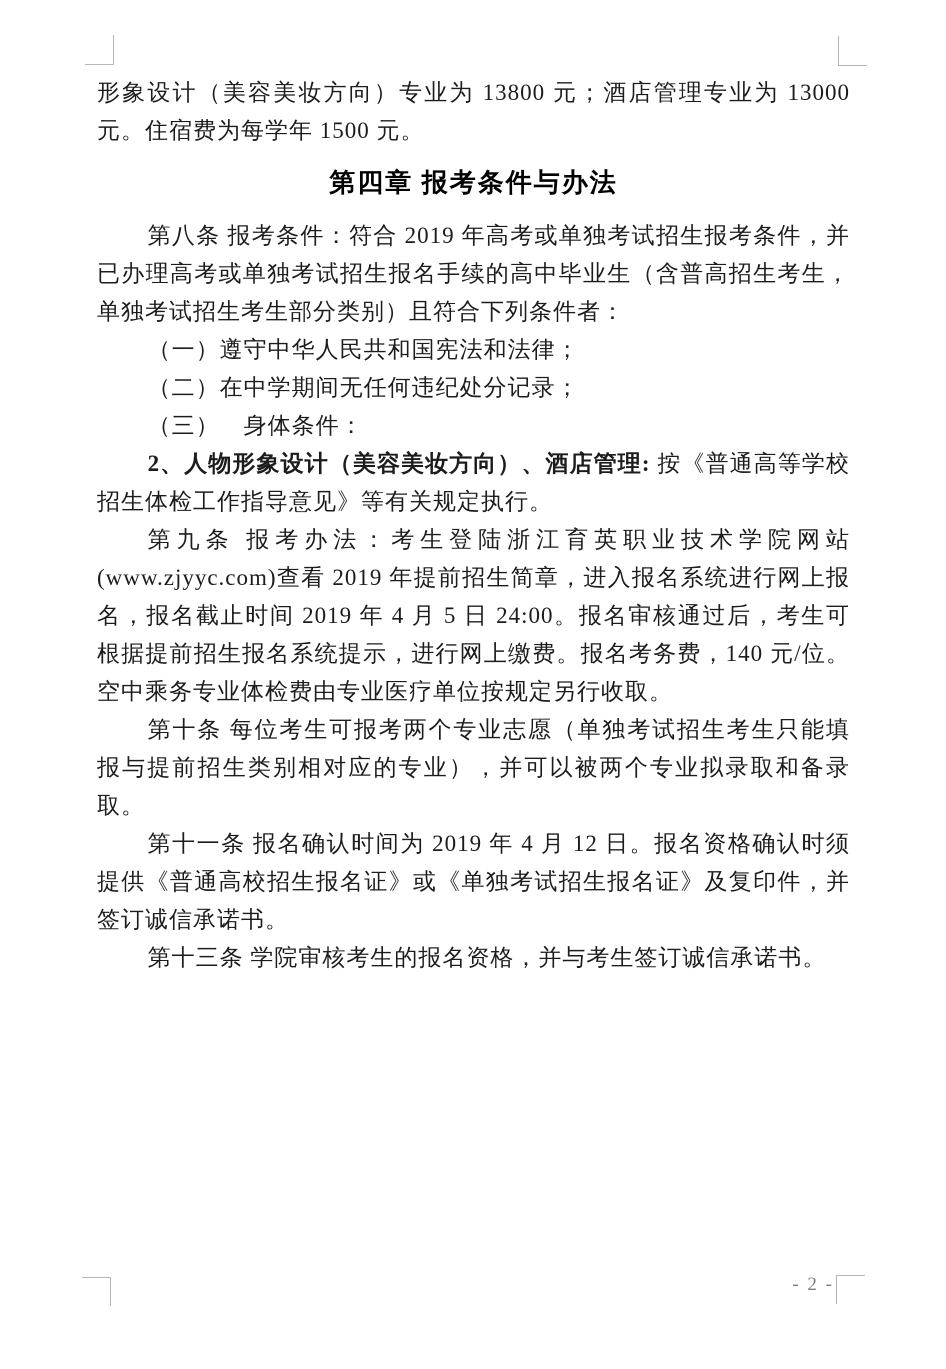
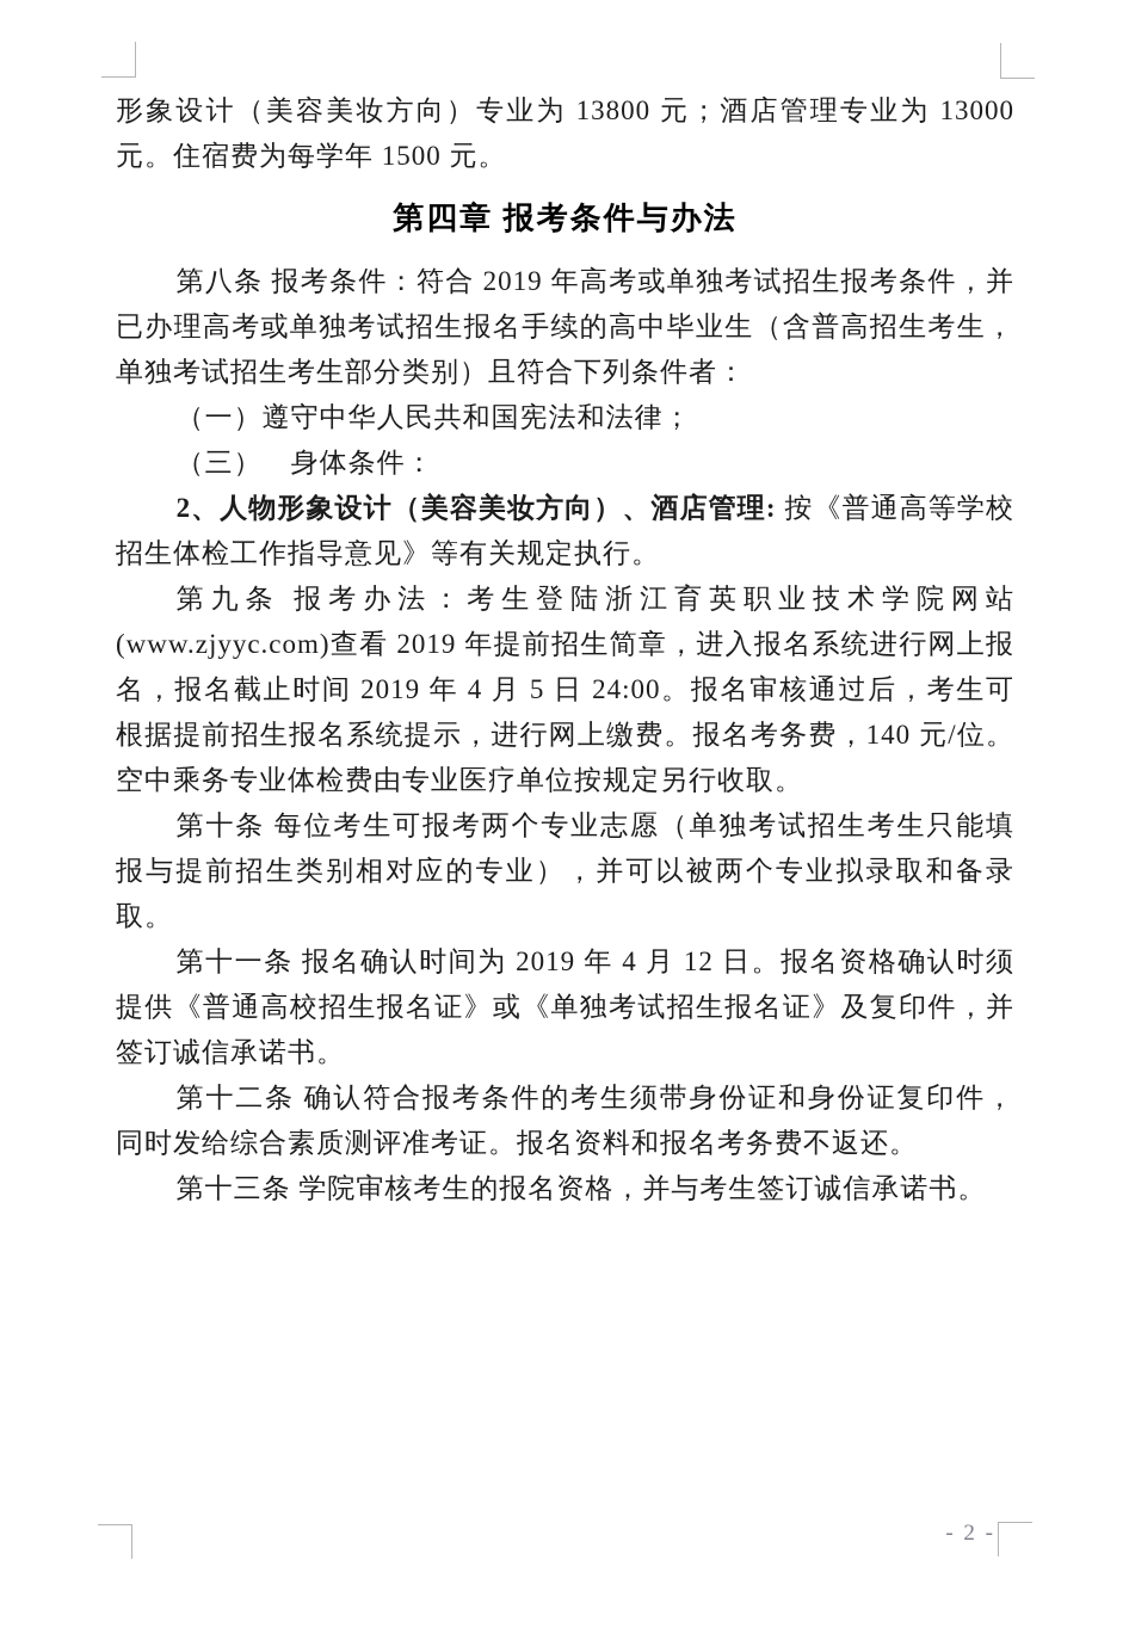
  形象设计（美容美妆方向）专业为 13800 元；酒店管理专业为 13000 元。住宿费为每学年 1500 元。
  第四章 报考条件与办法
  第八条 报考条件：符合 2019 年高考或单独考试招生报考条件，并已办理高考或单独考试招生报名手续的高中毕业生（含普高招生考生，单独考试招生考生部分类别）且符合下列条件者：
  （一）遵守中华人民共和国宪法和法律；
- （二）在中学期间无任何违纪处分记录；
  （三） 身体条件：
  2、人物形象设计（美容美妆方向）、酒店管理: 按《普通高等学校招生体检工作指导意见》等有关规定执行。
  第九条 报考办法：考生登陆浙江育英职业技术学院网站(www.zjyyc.com)查看 2019 年提前招生简章，进入报名系统进行网上报名，报名截止时间 2019 年 4 月 5 日 24:00。报名审核通过后，考生可根据提前招生报名系统提示，进行网上缴费。报名考务费，140 元/位。空中乘务专业体检费由专业医疗单位按规定另行收取。
  第十条 每位考生可报考两个专业志愿（单独考试招生考生只能填报与提前招生类别相对应的专业），并可以被两个专业拟录取和备录取。
  第十一条 报名确认时间为 2019 年 4 月 12 日。报名资格确认时须提供《普通高校招生报名证》或《单独考试招生报名证》及复印件，并签订诚信承诺书。
+ 第十二条 确认符合报考条件的考生须带身份证和身份证复印件，同时发给综合素质测评准考证。报名资料和报名考务费不返还。
  第十三条 学院审核考生的报名资格，并与考生签订诚信承诺书。
  - 2 -
